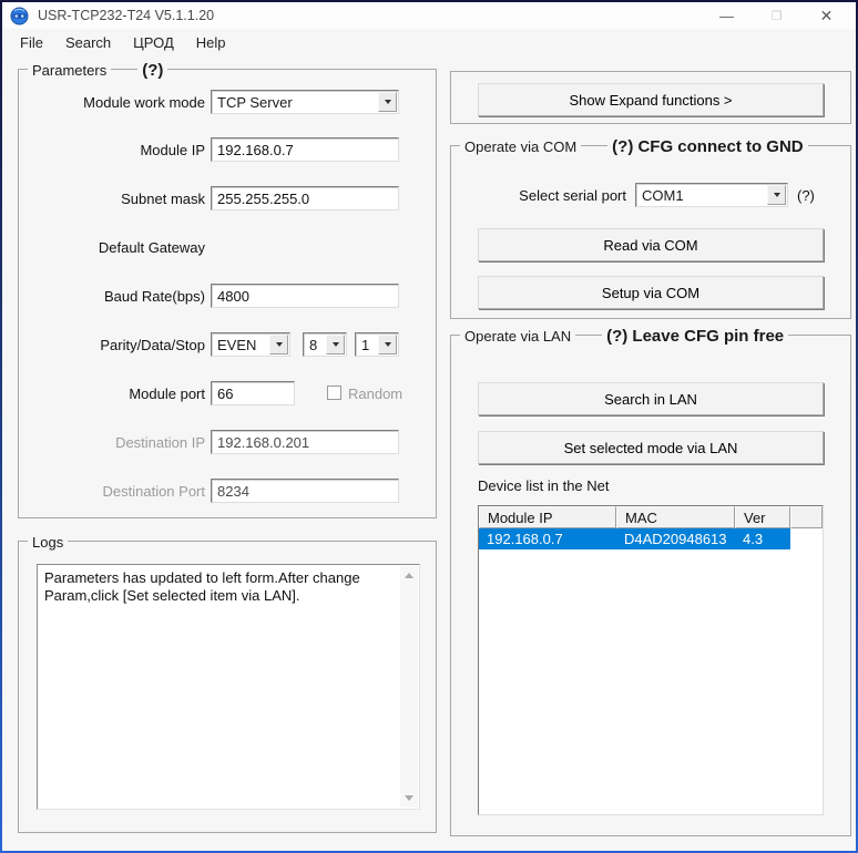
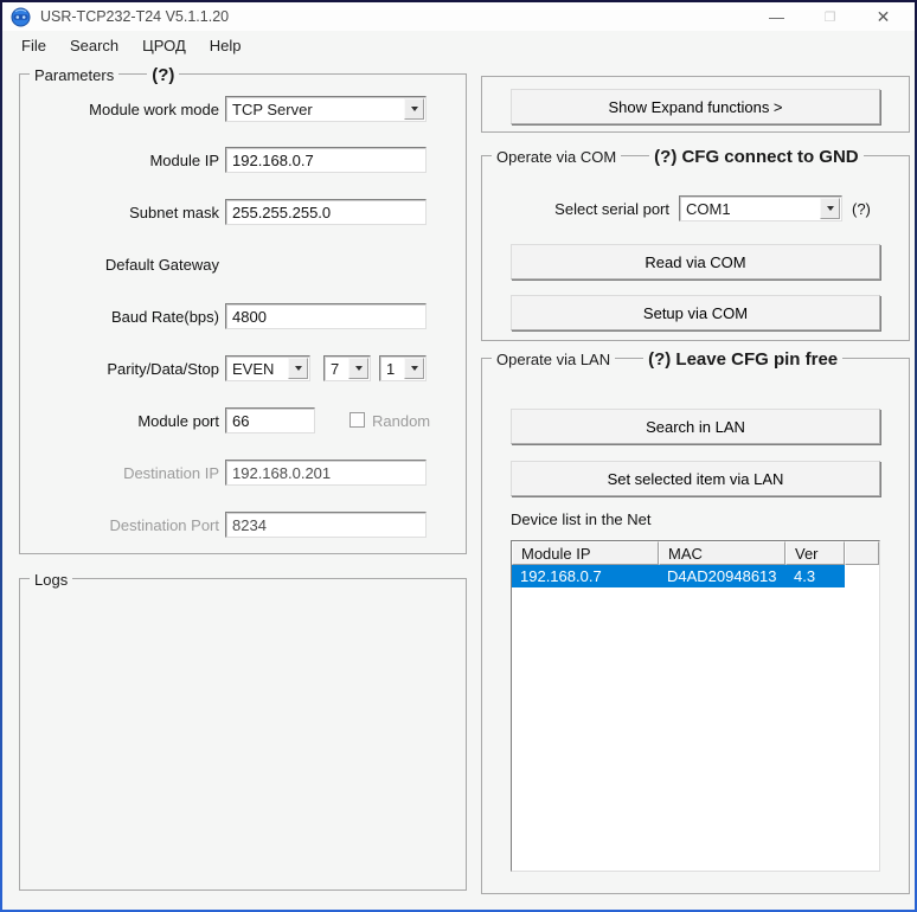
  USR-TCP232-T24 V5.1.1.20
  —
  ❐
  ✕
  File
  Search
  ЦРОД
  Help
  Parameters
  (?)
  Module work mode
  TCP Server
  Module IP
  192.168.0.7
  Subnet mask
  255.255.255.0
  Default Gateway
  Baud Rate(bps)
  4800
  Parity/Data/Stop
  EVEN
- 8
+ 7
  1
  Module port
  66
  Random
  Destination IP
  192.168.0.201
  Destination Port
  8234
  Logs
- Parameters has updated to left form.After change Param,click [Set selected item via LAN].
  Show Expand functions >
  Operate via COM
  (?) CFG connect to GND
  Select serial port
  COM1
  (?)
  Read via COM
  Setup via COM
  Operate via LAN
  (?) Leave CFG pin free
  Search in LAN
- Set selected mode via LAN
+ Set selected item via LAN
  Device list in the Net
  Module IP
  MAC
  Ver
  192.168.0.7
  D4AD20948613
  4.3
